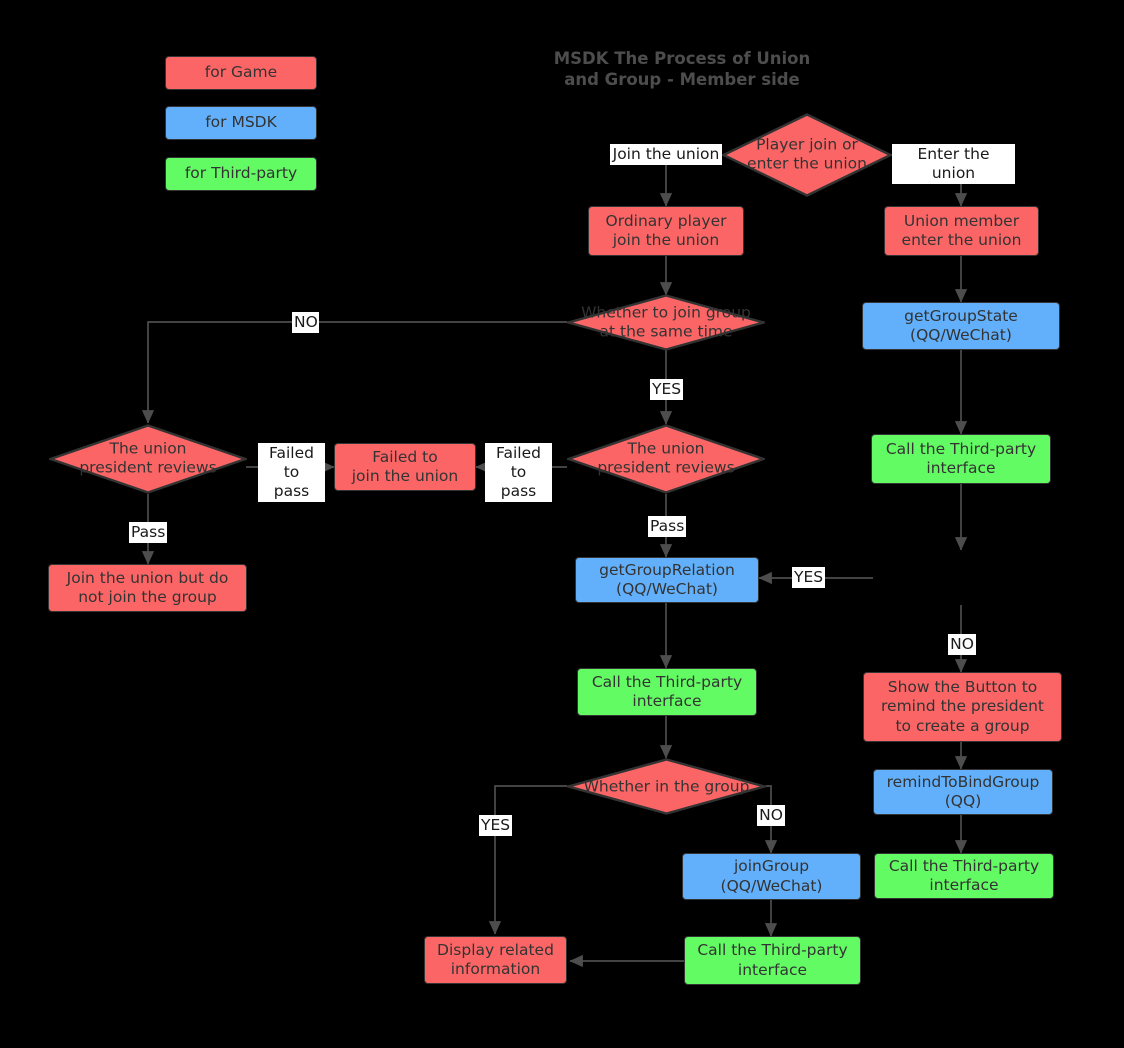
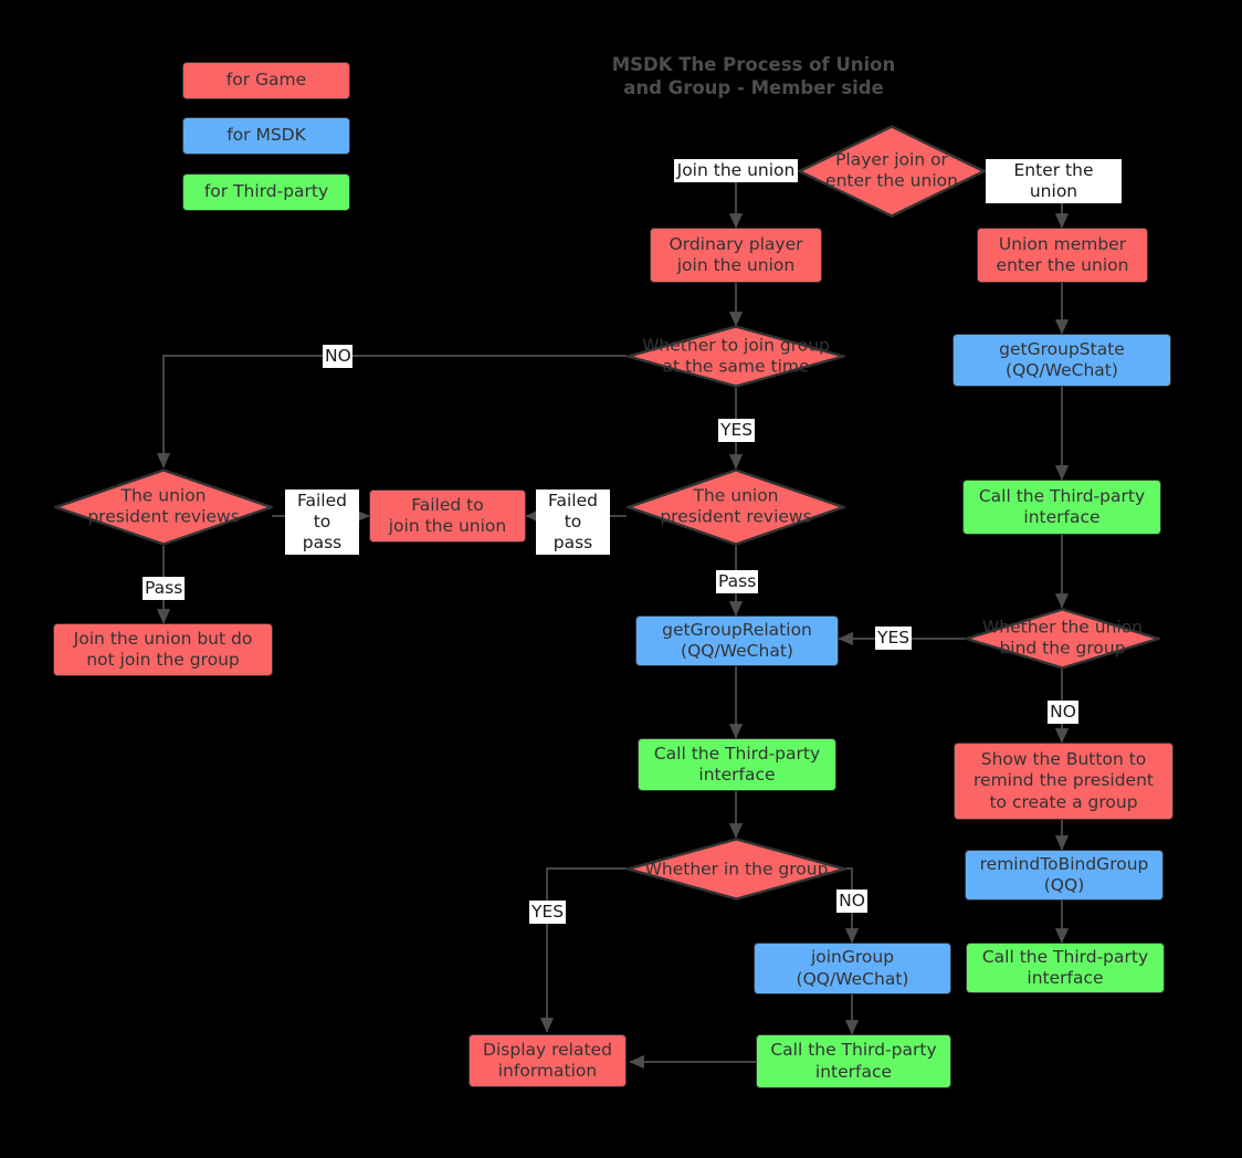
  MSDK The Process of Union
  and Group - Member side
  for Game
  for MSDK
  for Third-party
  Player join or
  enter the union
  Whether to join group
  at the same time
  The union
  president reviews
  The union
  president reviews
+ Whether the union
+ bind the group
  Whether in the group
  Ordinary player
  join the union
  Union member
  enter the union
  getGroupState
  (QQ/WeChat)
  Call the Third-party
  interface
  Failed to
  join the union
  Join the union but do
  not join the group
  getGroupRelation
  (QQ/WeChat)
  Call the Third-party
  interface
  Show the Button to
  remind the president
  to create a group
  remindToBindGroup
  (QQ)
  joinGroup
  (QQ/WeChat)
  Call the Third-party
  interface
  Call the Third-party
  interface
  Display related
  information
  Join the union
  Enter the union
  NO
  YES
  Failed to
  pass
  Failed to
  pass
  Pass
  Pass
  YES
  NO
  YES
  NO
